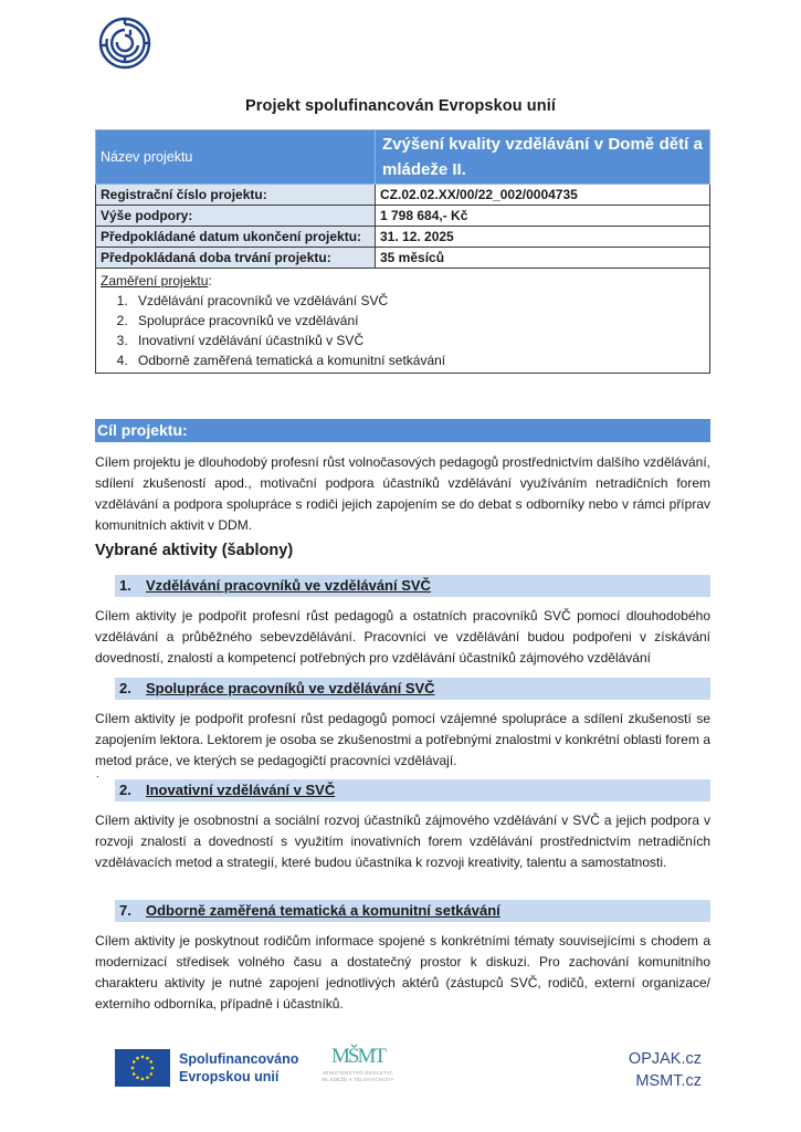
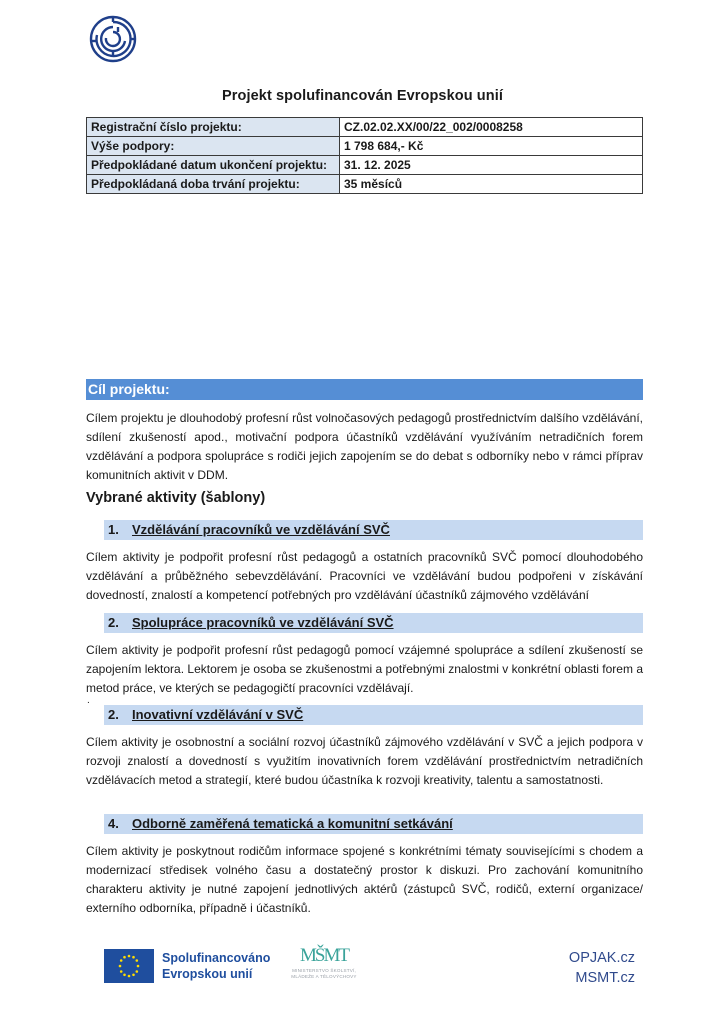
  Projekt spolufinancován Evropskou unií
- Název projektu	Zvýšení kvality vzdělávání v Domě dětí a mládeže II.
- Registrační číslo projektu:	CZ.02.02.XX/00/22_002/0004735
+ Registrační číslo projektu:	CZ.02.02.XX/00/22_002/0008258
  Výše podpory:	1 798 684,- Kč
  Předpokládané datum ukončení projektu:	31. 12. 2025
  Předpokládaná doba trvání projektu:	35 měsíců
- Zaměření projektu: Vzdělávání pracovníků ve vzdělávání SVČ Spolupráce pracovníků ve vzdělávání Inovativní vzdělávání účastníků v SVČ Odborně zaměřená tematická a komunitní setkávání
  Cíl projektu:
  Cílem projektu je dlouhodobý profesní růst volnočasových pedagogů prostřednictvím dalšího vzdělávání, sdílení zkušeností apod., motivační podpora účastníků vzdělávání využíváním netradičních forem vzdělávání a podpora spolupráce s rodiči jejich zapojením se do debat s odborníky nebo v rámci příprav komunitních aktivit v DDM.
  Vybrané aktivity (šablony)
  1. Vzdělávání pracovníků ve vzdělávání SVČ
  Cílem aktivity je podpořit profesní růst pedagogů a ostatních pracovníků SVČ pomocí dlouhodobého vzdělávání a průběžného sebevzdělávání. Pracovníci ve vzdělávání budou podpořeni v získávání dovedností, znalostí a kompetencí potřebných pro vzdělávání účastníků zájmového vzdělávání
  2. Spolupráce pracovníků ve vzdělávání SVČ
  Cílem aktivity je podpořit profesní růst pedagogů pomocí vzájemné spolupráce a sdílení zkušeností se zapojením lektora. Lektorem je osoba se zkušenostmi a potřebnými znalostmi v konkrétní oblasti forem a metod práce, ve kterých se pedagogičtí pracovníci vzdělávají.
  .
  2. Inovativní vzdělávání v SVČ
  Cílem aktivity je osobnostní a sociální rozvoj účastníků zájmového vzdělávání v SVČ a jejich podpora v rozvoji znalostí a dovedností s využitím inovativních forem vzdělávání prostřednictvím netradičních vzdělávacích metod a strategií, které budou účastníka k rozvoji kreativity, talentu a samostatnosti.
- 7. Odborně zaměřená tematická a komunitní setkávání
+ 4. Odborně zaměřená tematická a komunitní setkávání
  Cílem aktivity je poskytnout rodičům informace spojené s konkrétními tématy souvisejícími s chodem a modernizací středisek volného času a dostatečný prostor k diskuzi. Pro zachování komunitního charakteru aktivity je nutné zapojení jednotlivých aktérů (zástupců SVČ, rodičů, externí organizace/ externího odborníka, případně i účastníků.
  Spolufinancováno
  Evropskou unií
  MŠMT
  OPJAK.cz
  MSMT.cz
